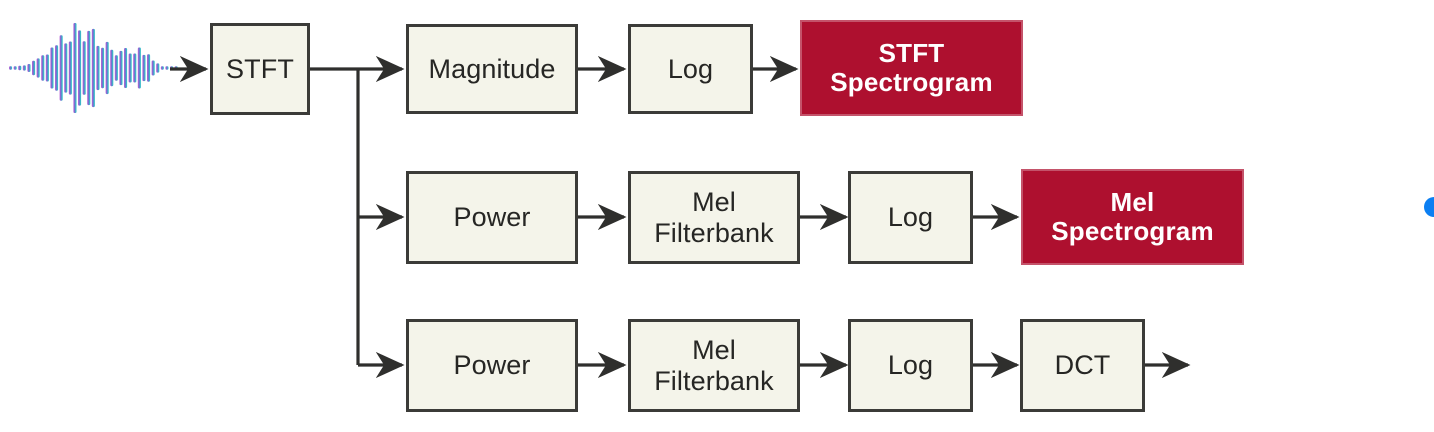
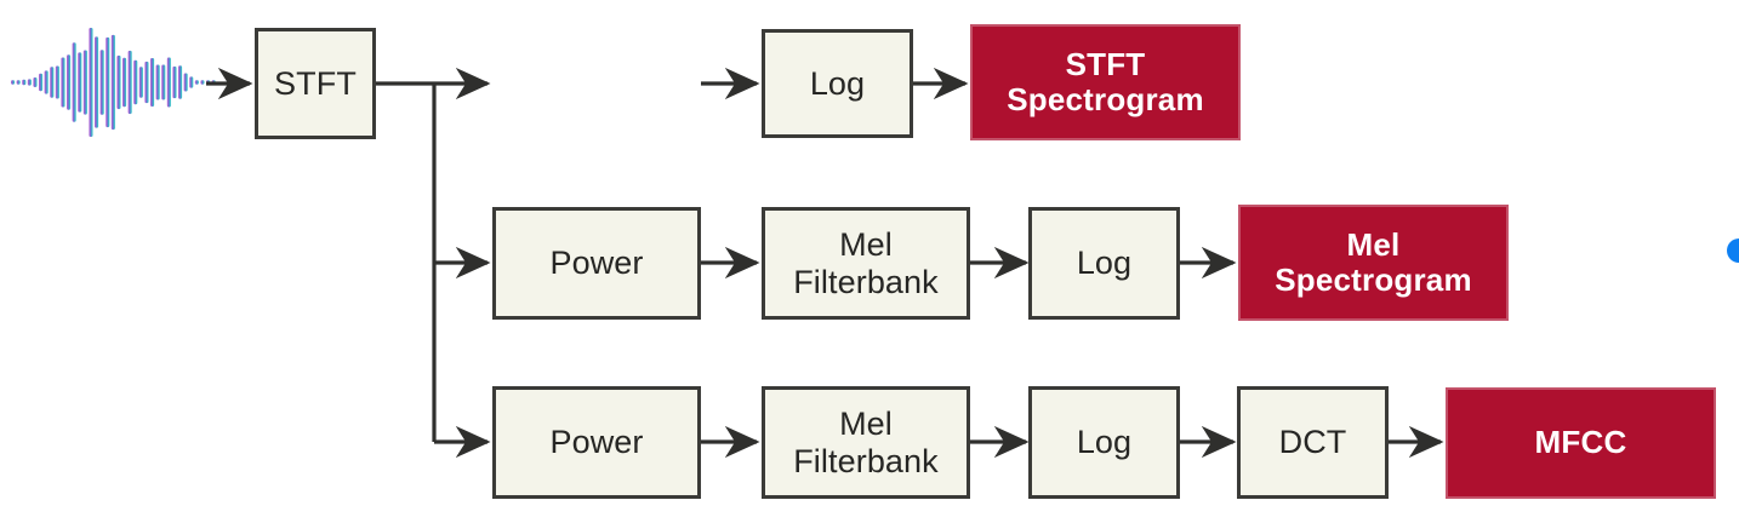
  STFT
- Magnitude
  Log
  STFT
  Spectrogram
  Power
  Mel
  Filterbank
  Log
  Mel
  Spectrogram
  Power
  Mel
  Filterbank
  Log
  DCT
+ MFCC
